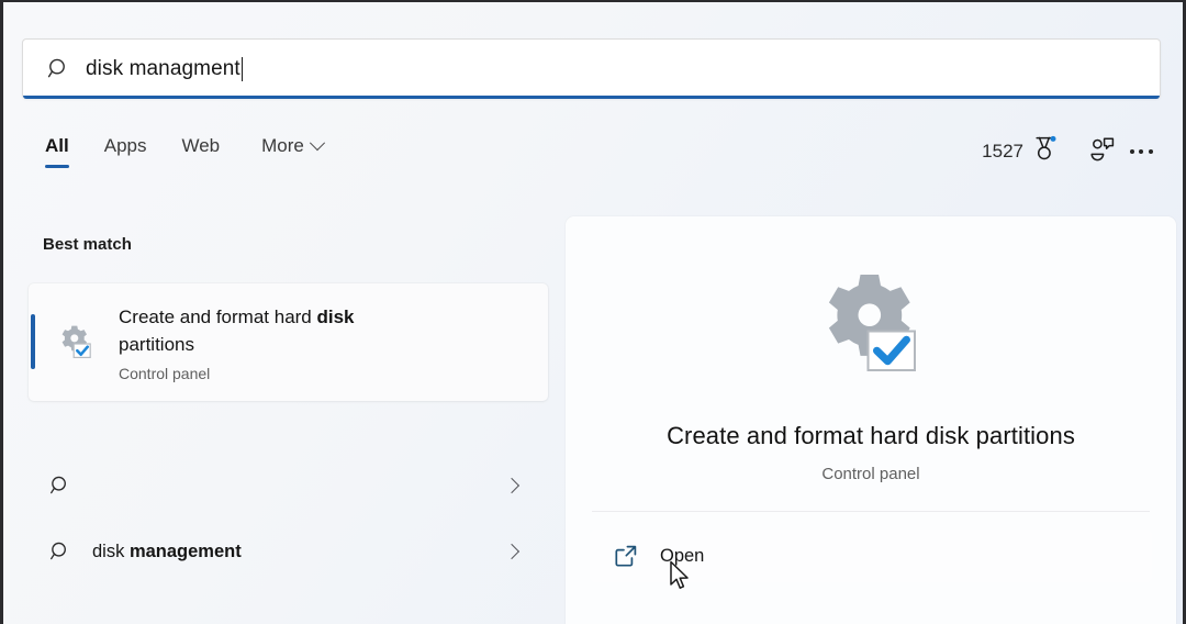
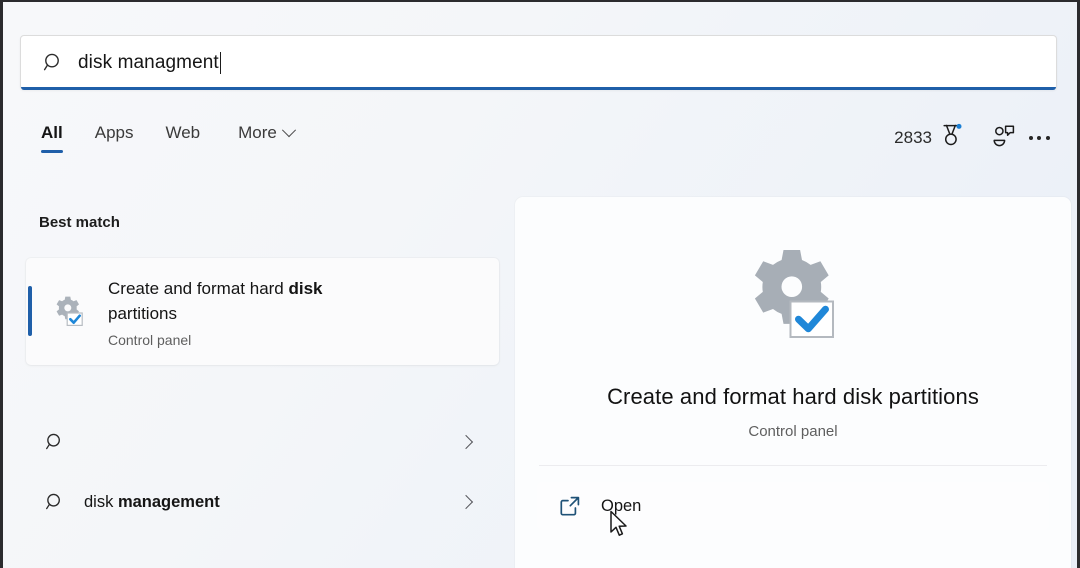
  disk managment
  All
  Apps
  Web
  More
- 1527
+ 2833
  Best match
  Create and format hard disk partitions
  Control panel
  disk management
  Create and format hard disk partitions
  Control panel
  Open
